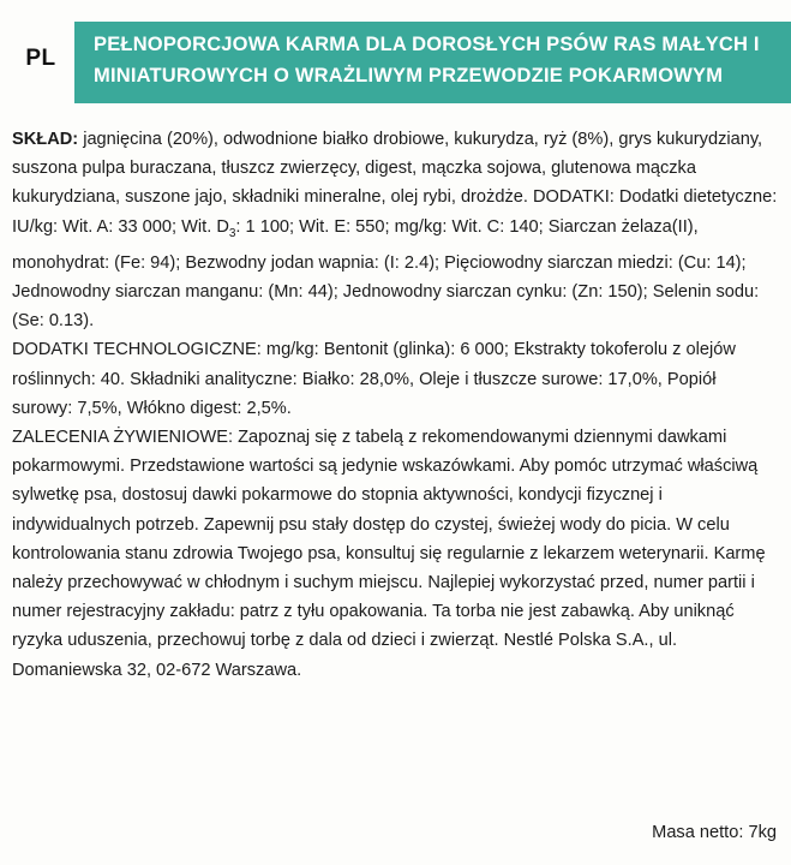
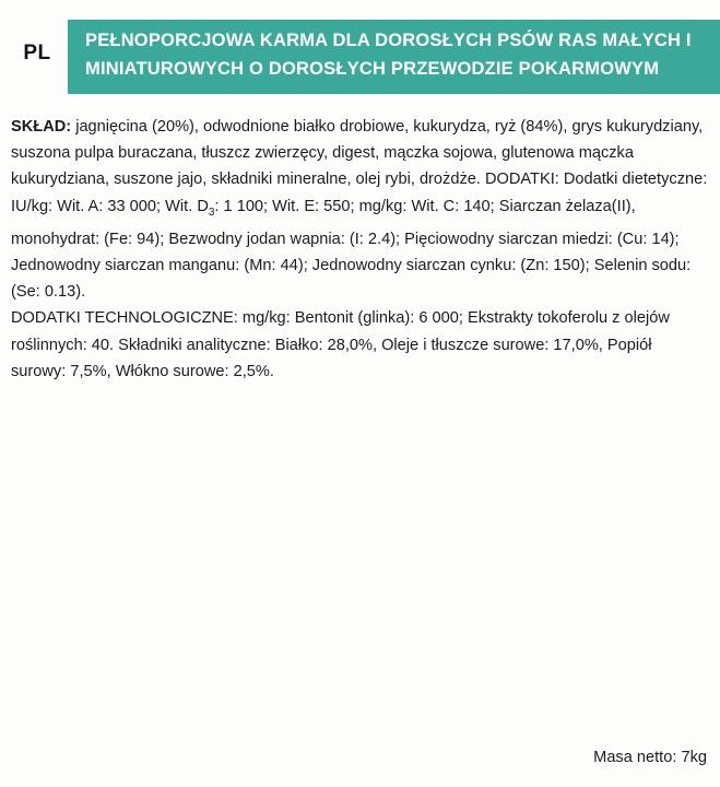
  PL
- PEŁNOPORCJOWA KARMA DLA DOROSŁYCH PSÓW RAS MAŁYCH I MINIATUROWYCH O WRAŻLIWYM PRZEWODZIE POKARMOWYM
+ PEŁNOPORCJOWA KARMA DLA DOROSŁYCH PSÓW RAS MAŁYCH I MINIATUROWYCH O DOROSŁYCH PRZEWODZIE POKARMOWYM
- SKŁAD: jagnięcina (20%), odwodnione białko drobiowe, kukurydza, ryż (8%), grys kukurydziany, suszona pulpa buraczana, tłuszcz zwierzęcy, digest, mączka sojowa, glutenowa mączka kukurydziana, suszone jajo, składniki mineralne, olej rybi, drożdże. DODATKI: Dodatki dietetyczne: IU/kg: Wit. A: 33 000; Wit. D3: 1 100; Wit. E: 550; mg/kg: Wit. C: 140; Siarczan żelaza(II), monohydrat: (Fe: 94); Bezwodny jodan wapnia: (I: 2.4); Pięciowodny siarczan miedzi: (Cu: 14); Jednowodny siarczan manganu: (Mn: 44); Jednowodny siarczan cynku: (Zn: 150); Selenin sodu: (Se: 0.13).
+ SKŁAD: jagnięcina (20%), odwodnione białko drobiowe, kukurydza, ryż (84%), grys kukurydziany, suszona pulpa buraczana, tłuszcz zwierzęcy, digest, mączka sojowa, glutenowa mączka kukurydziana, suszone jajo, składniki mineralne, olej rybi, drożdże. DODATKI: Dodatki dietetyczne: IU/kg: Wit. A: 33 000; Wit. D3: 1 100; Wit. E: 550; mg/kg: Wit. C: 140; Siarczan żelaza(II), monohydrat: (Fe: 94); Bezwodny jodan wapnia: (I: 2.4); Pięciowodny siarczan miedzi: (Cu: 14); Jednowodny siarczan manganu: (Mn: 44); Jednowodny siarczan cynku: (Zn: 150); Selenin sodu: (Se: 0.13).
- DODATKI TECHNOLOGICZNE: mg/kg: Bentonit (glinka): 6 000; Ekstrakty tokoferolu z olejów roślinnych: 40. Składniki analityczne: Białko: 28,0%, Oleje i tłuszcze surowe: 17,0%, Popiół surowy: 7,5%, Włókno digest: 2,5%.
+ DODATKI TECHNOLOGICZNE: mg/kg: Bentonit (glinka): 6 000; Ekstrakty tokoferolu z olejów roślinnych: 40. Składniki analityczne: Białko: 28,0%, Oleje i tłuszcze surowe: 17,0%, Popiół surowy: 7,5%, Włókno surowe: 2,5%.
- ZALECENIA ŻYWIENIOWE: Zapoznaj się z tabelą z rekomendowanymi dziennymi dawkami pokarmowymi. Przedstawione wartości są jedynie wskazówkami. Aby pomóc utrzymać właściwą sylwetkę psa, dostosuj dawki pokarmowe do stopnia aktywności, kondycji fizycznej i indywidualnych potrzeb. Zapewnij psu stały dostęp do czystej, świeżej wody do picia. W celu kontrolowania stanu zdrowia Twojego psa, konsultuj się regularnie z lekarzem weterynarii. Karmę należy przechowywać w chłodnym i suchym miejscu. Najlepiej wykorzystać przed, numer partii i numer rejestracyjny zakładu: patrz z tyłu opakowania. Ta torba nie jest zabawką. Aby uniknąć ryzyka uduszenia, przechowuj torbę z dala od dzieci i zwierząt. Nestlé Polska S.A., ul. Domaniewska 32, 02-672 Warszawa.
  Masa netto: 7kg
